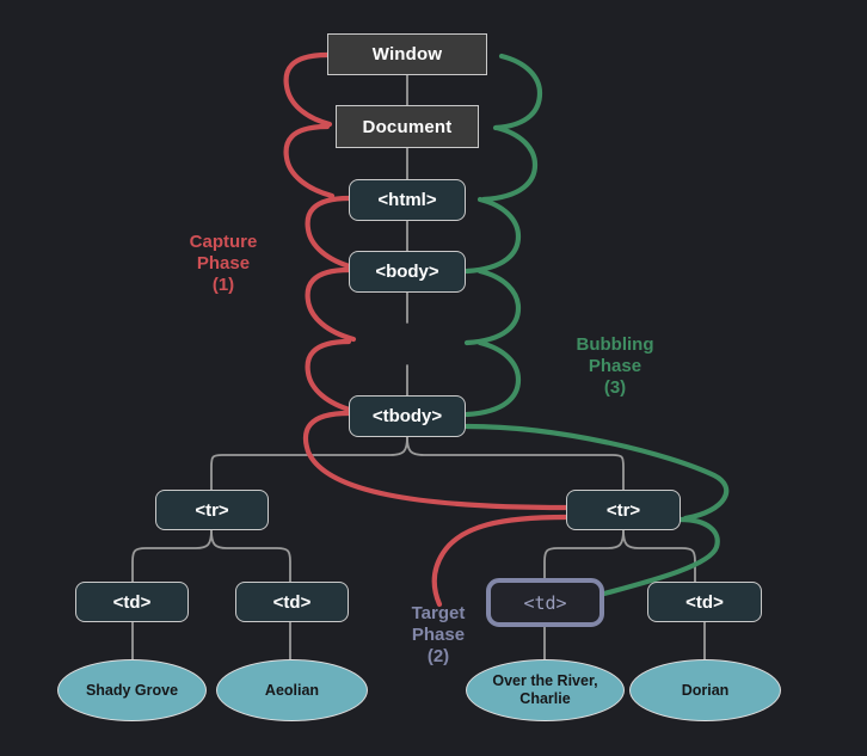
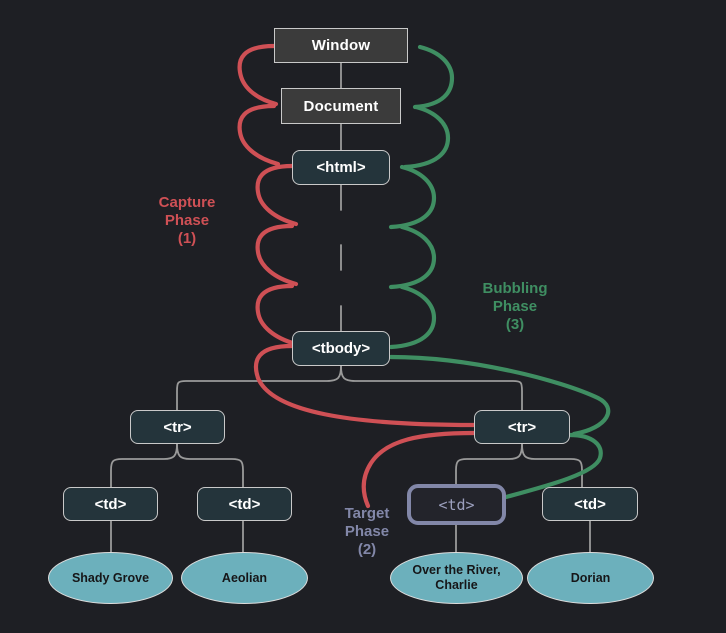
  Window
  Document
  <html>
- <body>
  <tbody>
  <tr>
  <tr>
  <td>
  <td>
  <td>
  <td>
  Shady Grove
  Aeolian
  Over the River, Charlie
  Dorian
  Capture
  Phase
  (1)
  Bubbling
  Phase
  (3)
  Target
  Phase
  (2)
